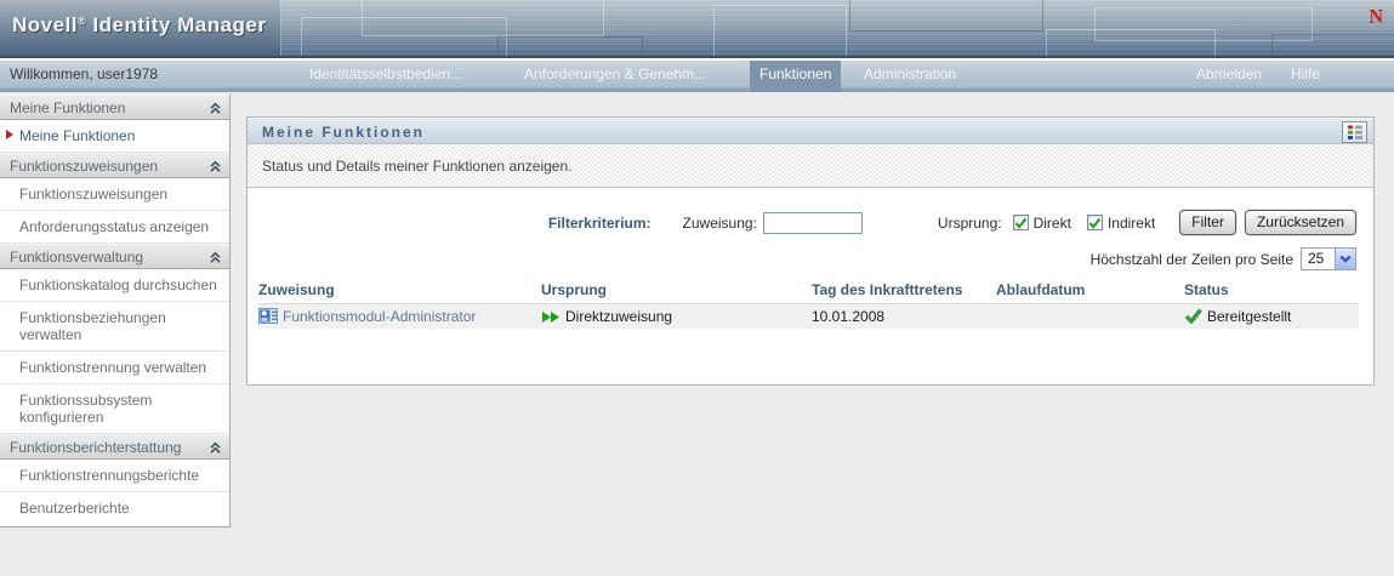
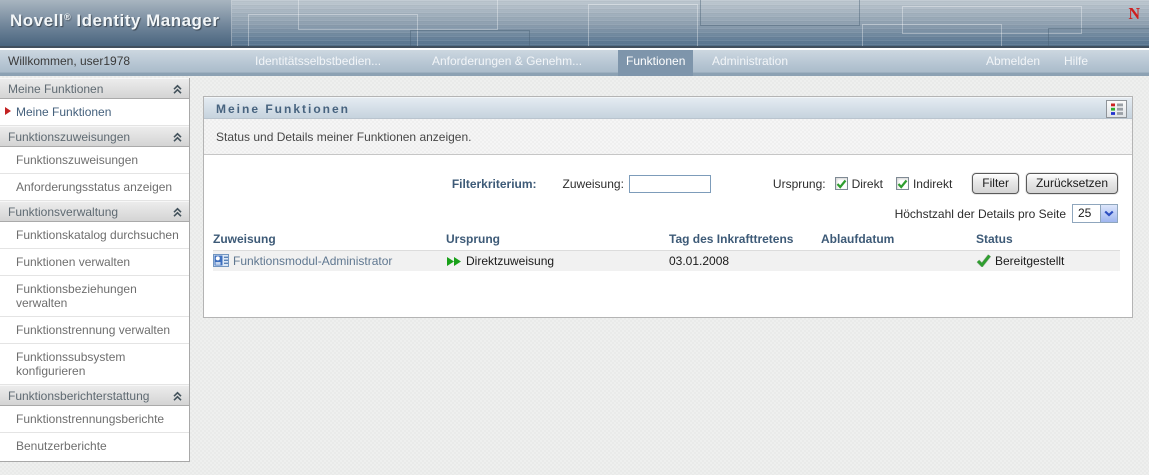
  Novell® Identity Manager
  N
  Willkommen, user1978
  Identitätsselbstbedien...
  Anforderungen & Genehm...
  Funktionen
  Administration
  Abmelden
  Hilfe
  Meine Funktionen
  Meine Funktionen
  Funktionszuweisungen
  Funktionszuweisungen
  Anforderungsstatus anzeigen
  Funktionsverwaltung
  Funktionskatalog durchsuchen
+ Funktionen verwalten
  Funktionsbeziehungen verwalten
  Funktionstrennung verwalten
  Funktionssubsystem konfigurieren
  Funktionsberichterstattung
  Funktionstrennungsberichte
  Benutzerberichte
  Meine Funktionen
  Status und Details meiner Funktionen anzeigen.
  Filterkriterium:
  Zuweisung:
  Ursprung:
  Direkt
  Indirekt
  Filter
  Zurücksetzen
- Höchstzahl der Zeilen pro Seite
+ Höchstzahl der Details pro Seite
  25
  Zuweisung	Ursprung	Tag des Inkrafttretens	Ablaufdatum	Status
- Funktionsmodul-Administrator	Direktzuweisung	10.01.2008		Bereitgestellt
+ Funktionsmodul-Administrator	Direktzuweisung	03.01.2008		Bereitgestellt
